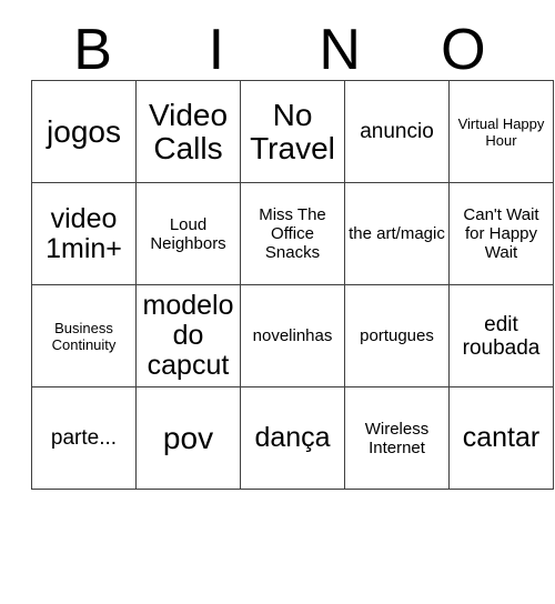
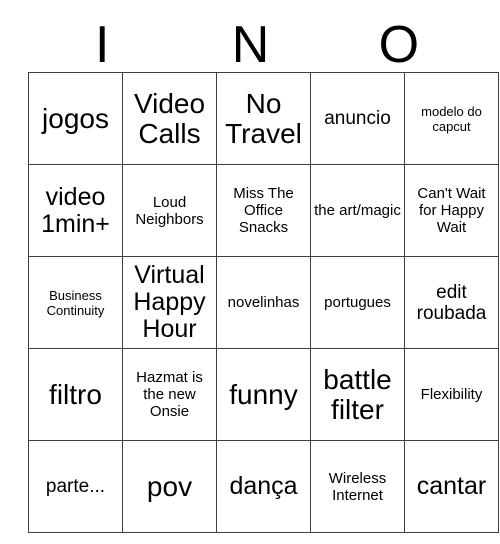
- B
  I
  N
  O
- jogos	Video Calls	No Travel	anuncio	Virtual Happy Hour
+ jogos	Video Calls	No Travel	anuncio	modelo do capcut
  video 1min+	Loud Neighbors	Miss The Office Snacks	the art/magic	Can't Wait for Happy Wait
- Business Continuity	modelo do capcut	novelinhas	portugues	edit roubada
+ Business Continuity	Virtual Happy Hour	novelinhas	portugues	edit roubada
+ filtro	Hazmat is the new Onsie	funny	battle filter	Flexibility
  parte...	pov	dança	Wireless Internet	cantar
